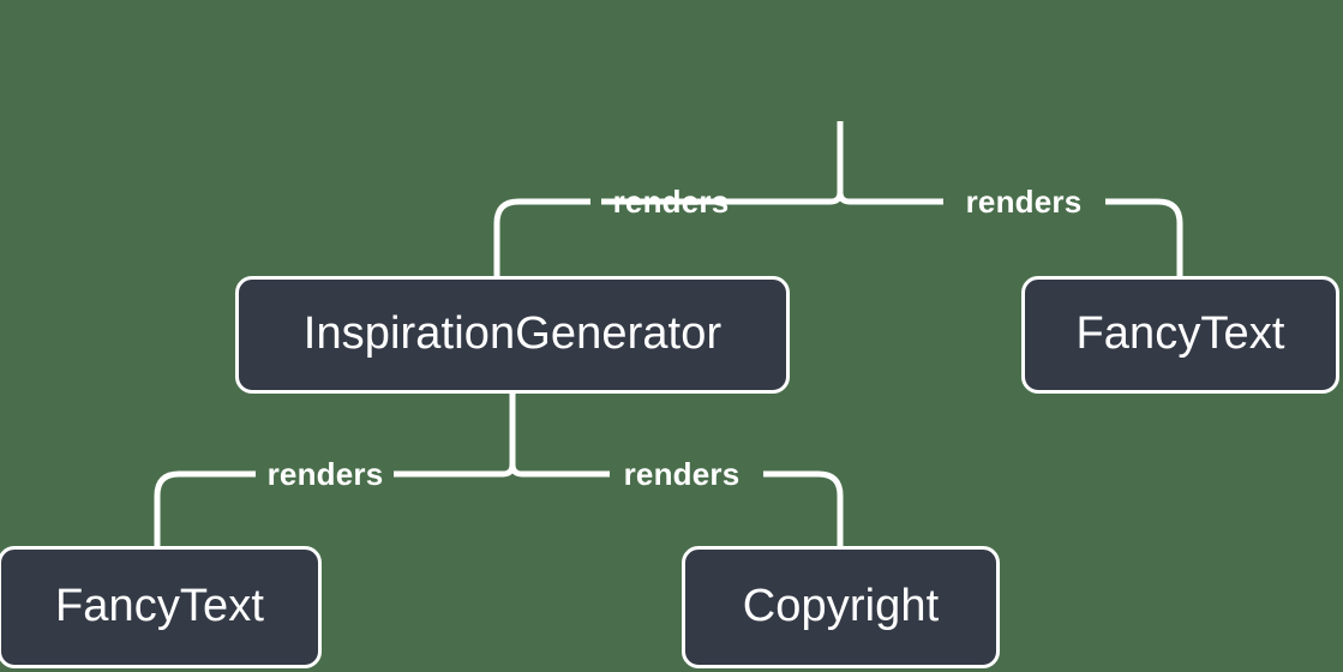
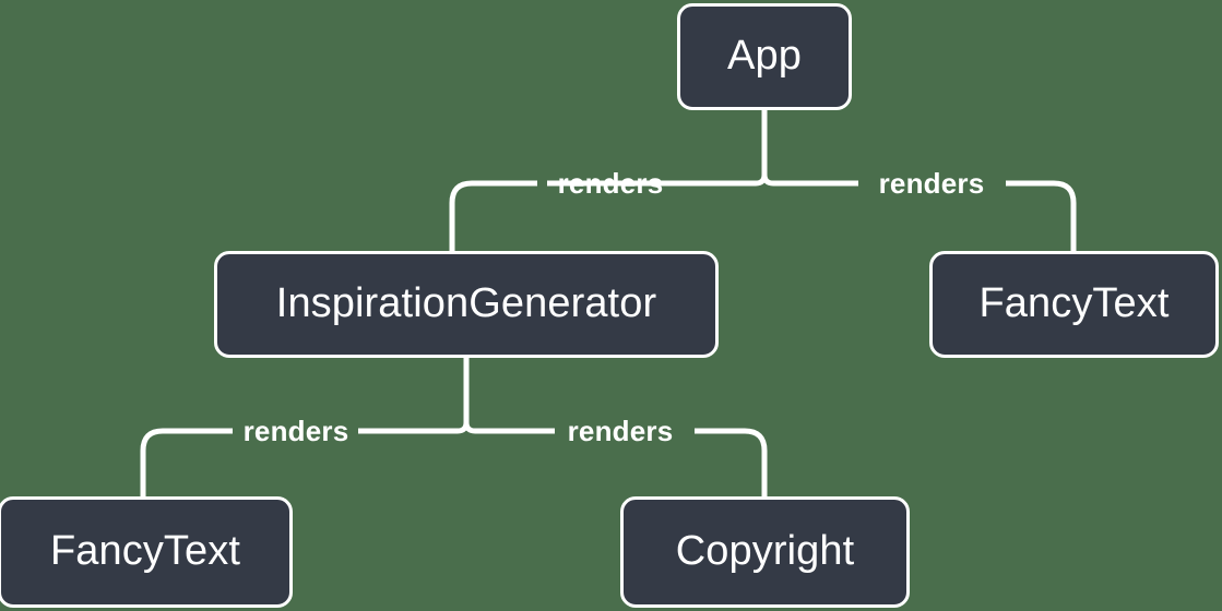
  renders
  renders
  renders
  renders
+ App
  InspirationGenerator
  FancyText
  FancyText
  Copyright
